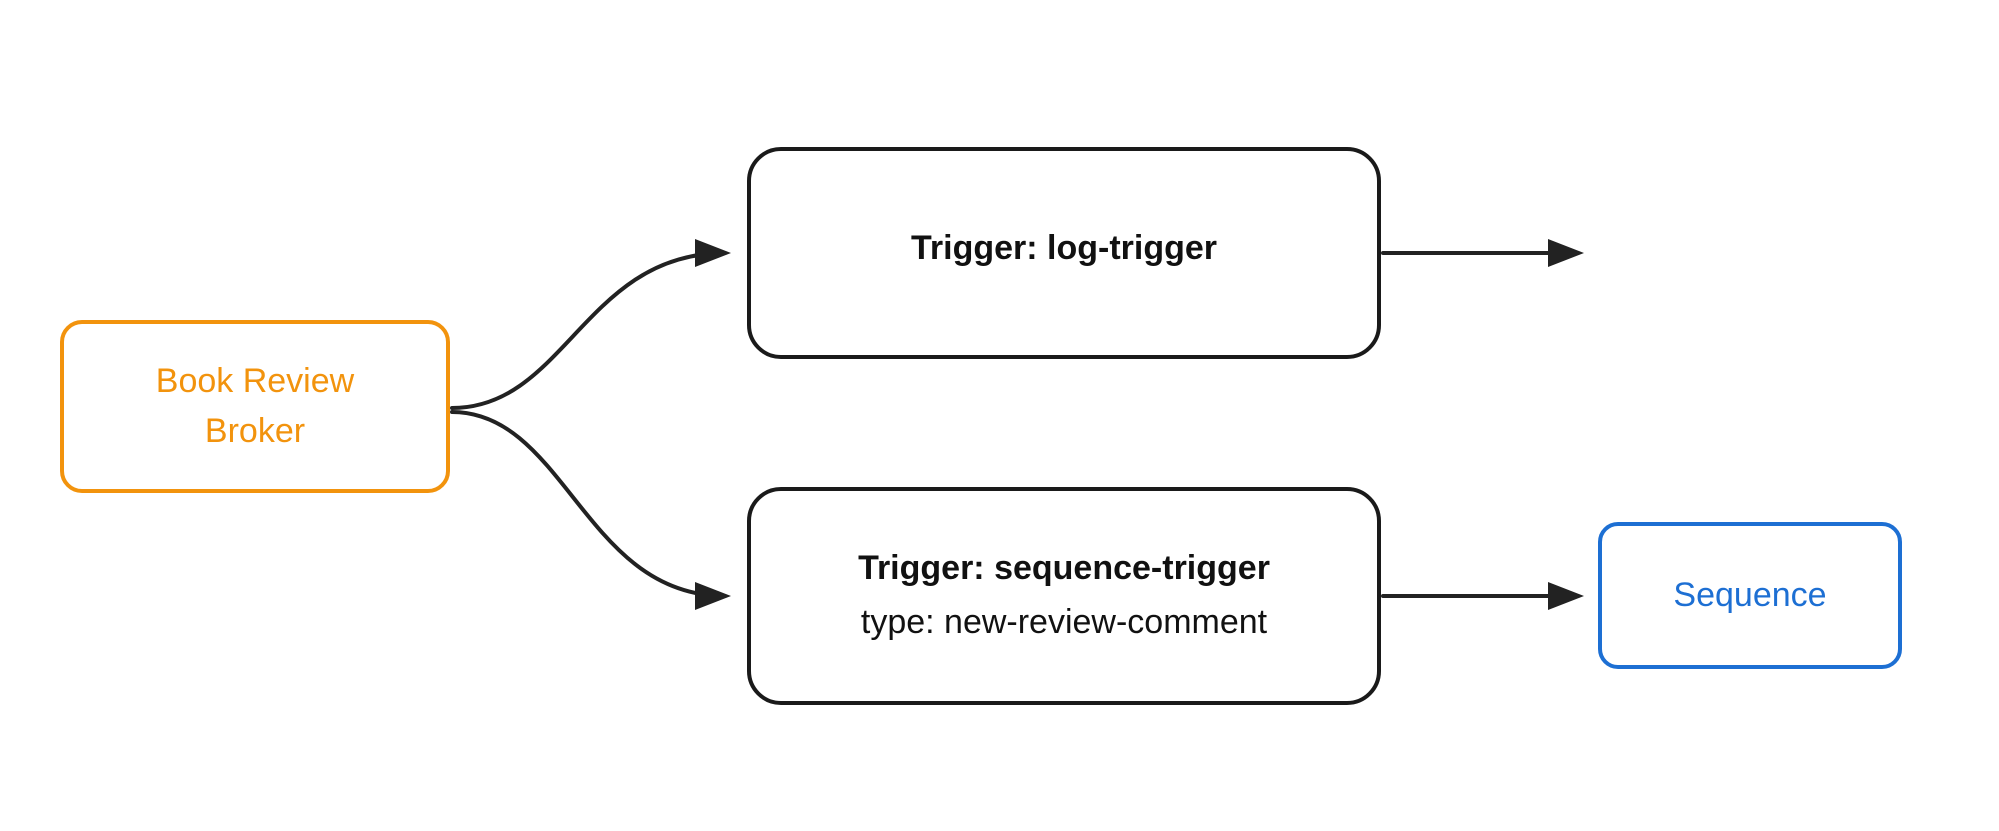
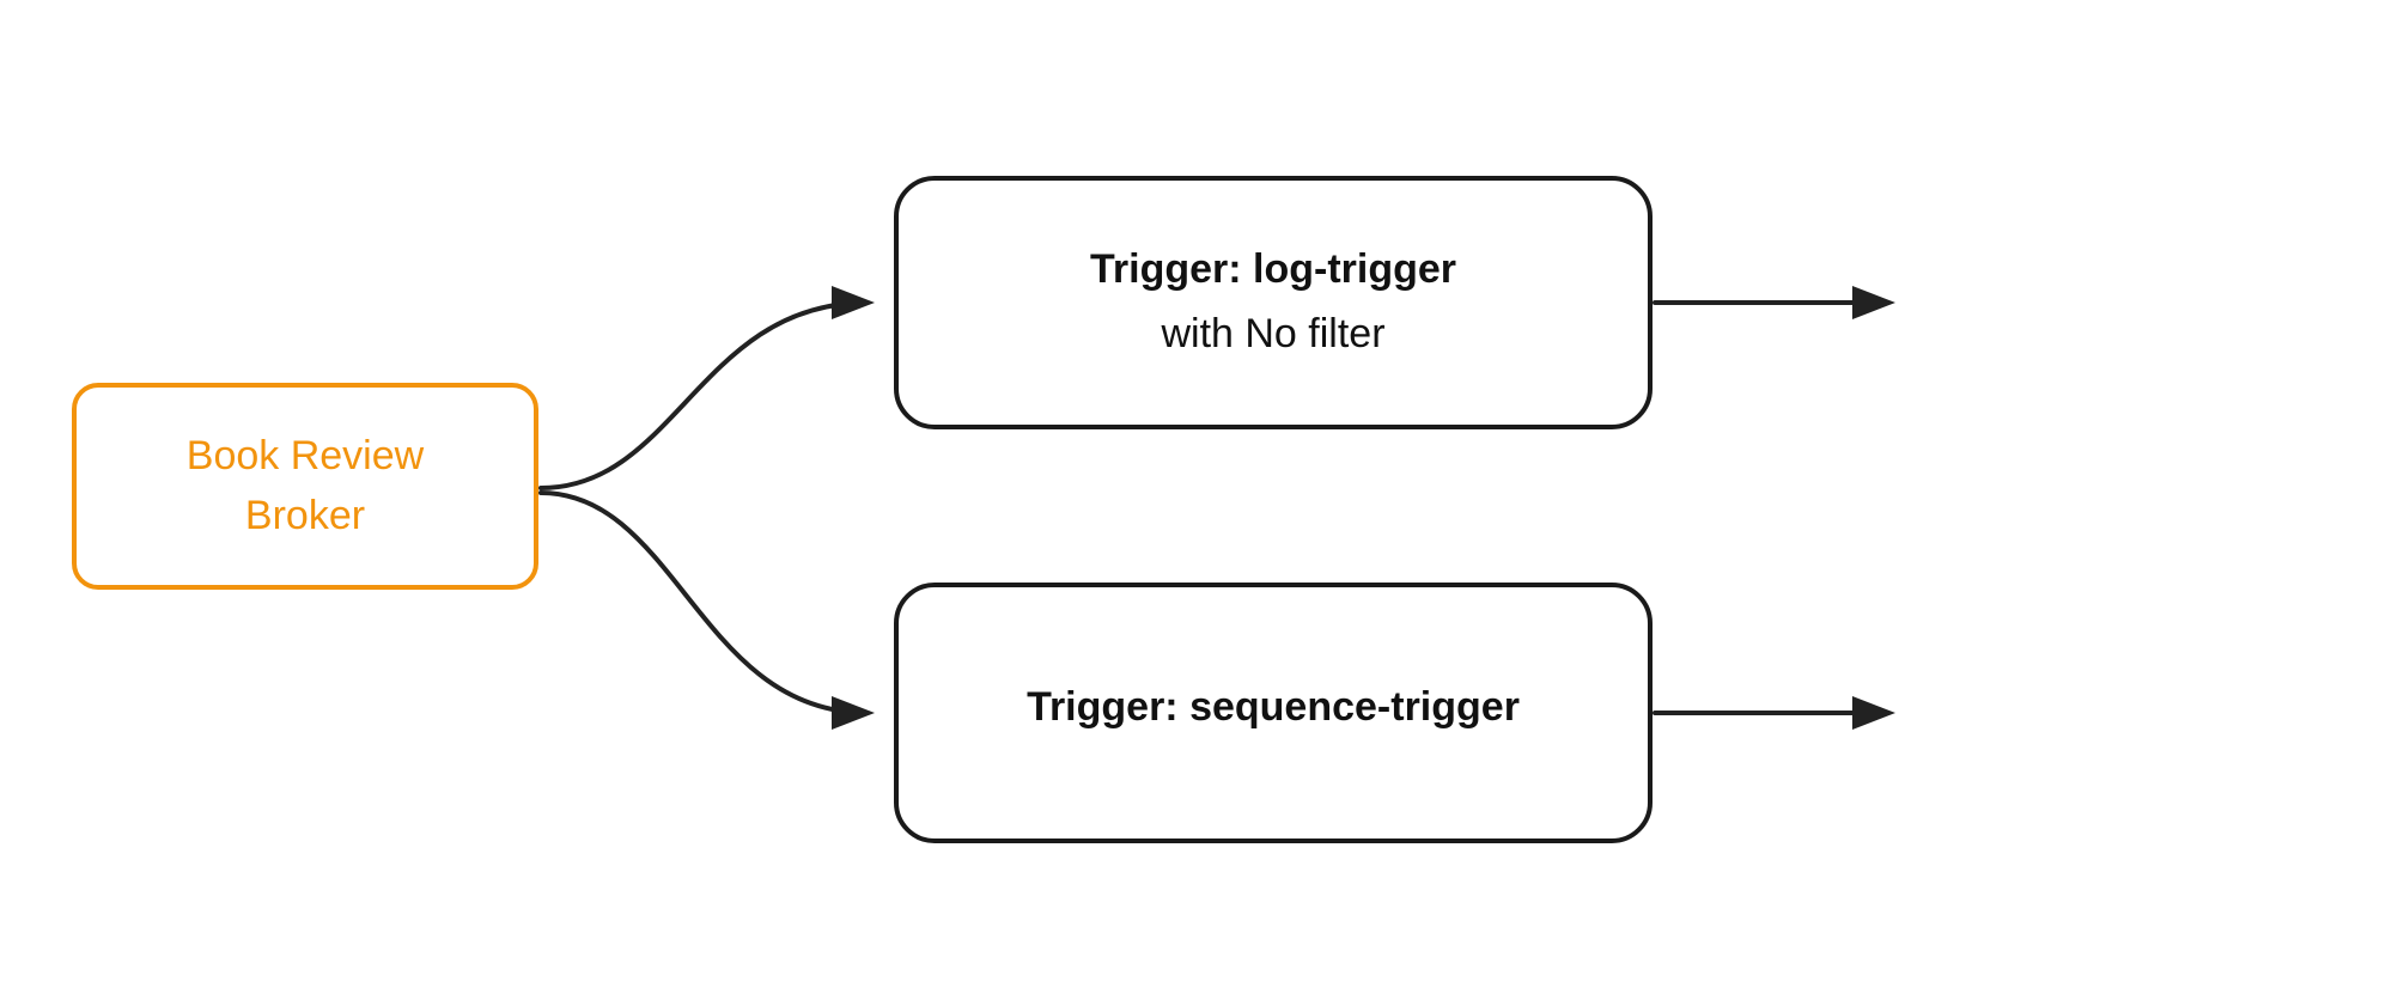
  Book Review Broker
  Trigger: log-trigger
+ with No filter
  Trigger: sequence-trigger
- type: new-review-comment
- Sequence
